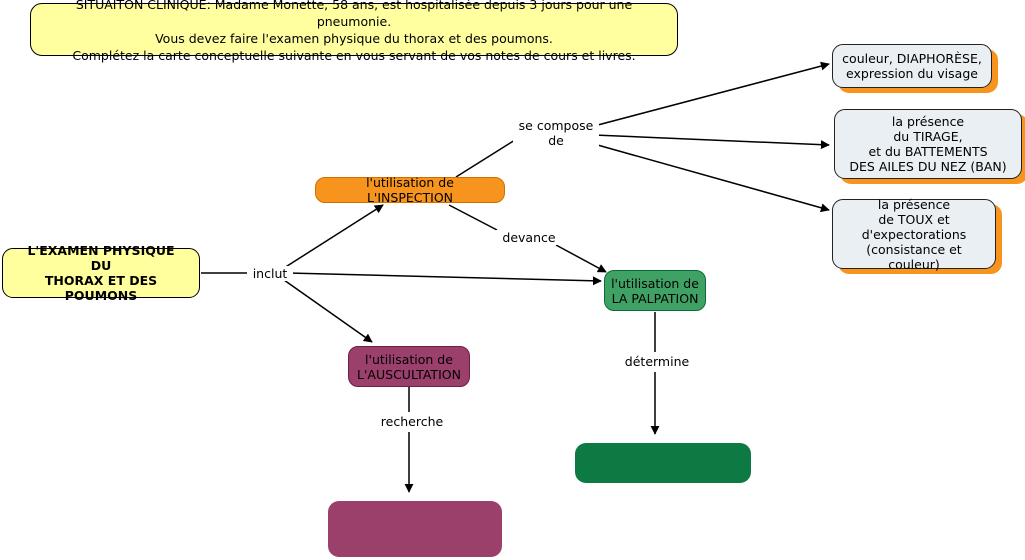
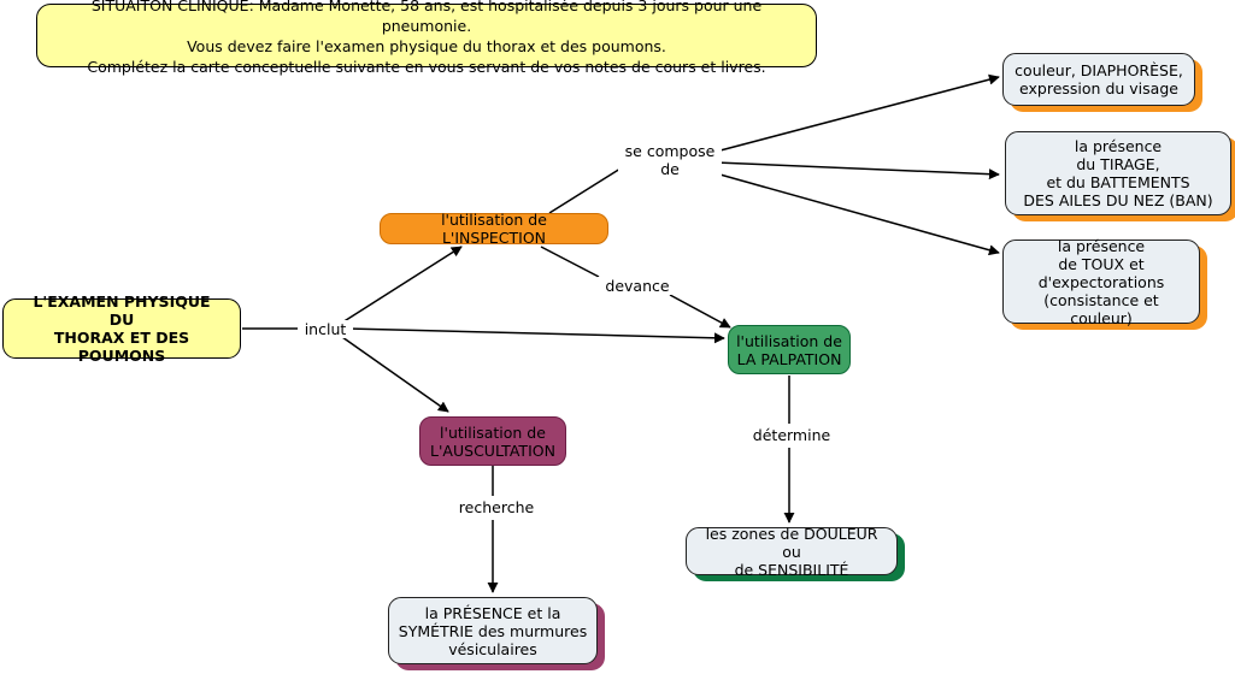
  SITUAITON CLINIQUE: Madame Monette, 58 ans, est hospitalisée depuis 3 jours pour une pneumonie.
  Vous devez faire l'examen physique du thorax et des poumons.
  Complétez la carte conceptuelle suivante en vous servant de vos notes de cours et livres.
  L'EXAMEN PHYSIQUE
  DU
  THORAX ET DES POUMONS
  l'utilisation de L'INSPECTION
  l'utilisation de
  LA PALPATION
  l'utilisation de
  L'AUSCULTATION
  couleur, DIAPHORÈSE,
  expression du visage
  la présence
  du TIRAGE,
  et du BATTEMENTS
  DES AILES DU NEZ (BAN)
  la présence
  de TOUX et
  d'expectorations
  (consistance et couleur)
+ les zones de DOULEUR ou
+ de SENSIBILITÉ
+ la PRÉSENCE et la
+ SYMÉTRIE des murmures
+ vésiculaires
  inclut
  se compose
  de
  devance
  détermine
  recherche
